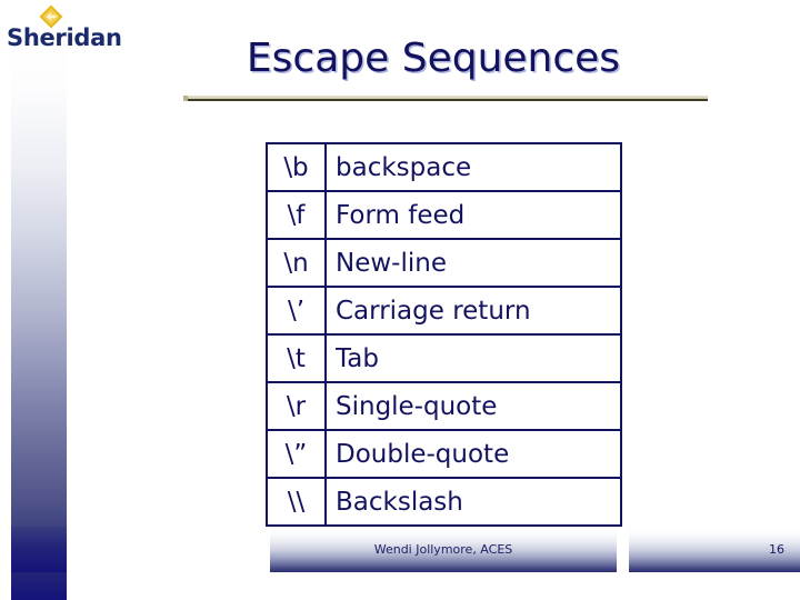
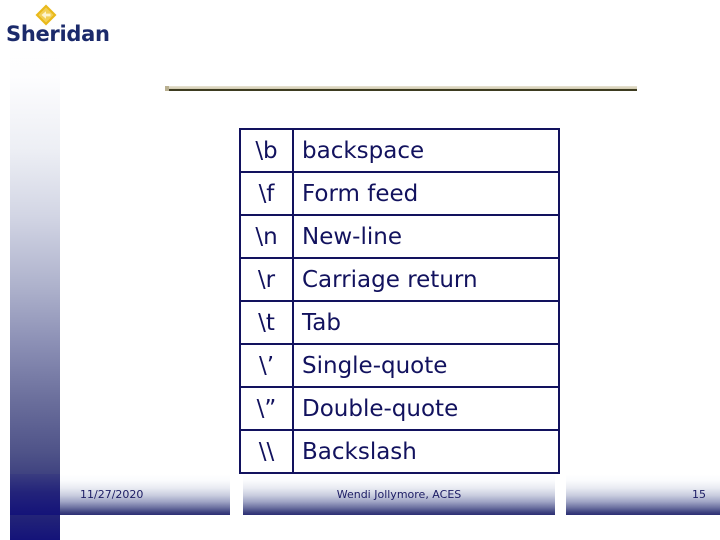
  Sheridan
- Escape Sequences
  \b	backspace
  \f	Form feed
  \n	New-line
- \’	Carriage return
+ \r	Carriage return
  \t	Tab
- \r	Single-quote
+ \’	Single-quote
  \”	Double-quote
  \\	Backslash
+ 11/27/2020
  Wendi Jollymore, ACES
- 16
+ 15
